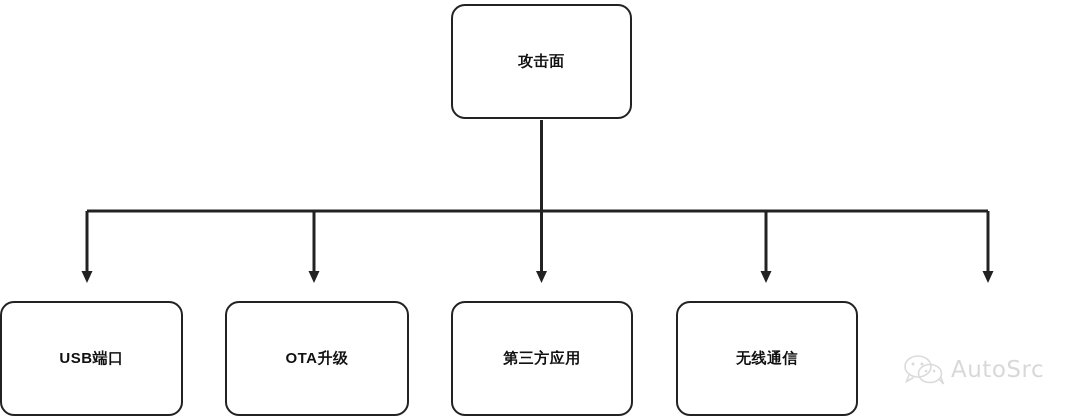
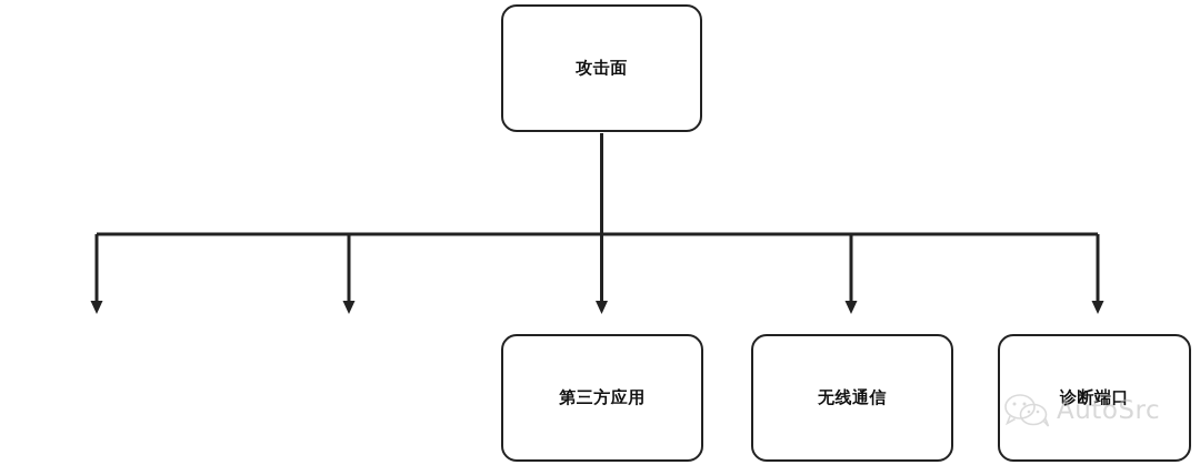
  攻击面
- USB端口
- OTA升级
  第三方应用
  无线通信
+ 诊断端口
  AutoSrc
